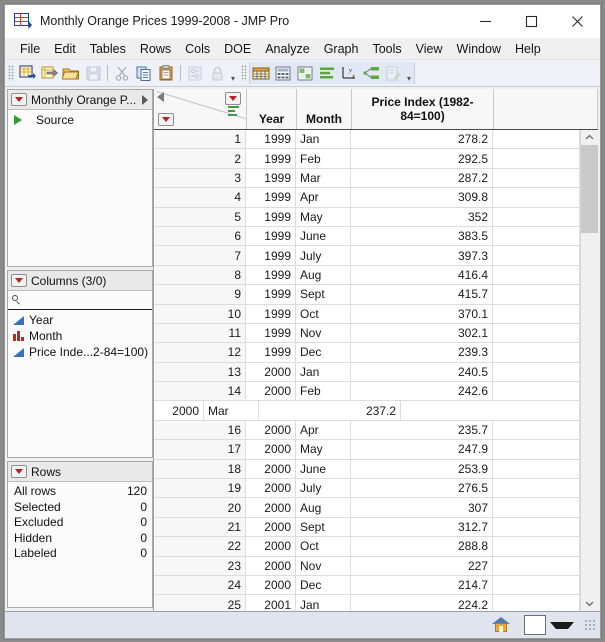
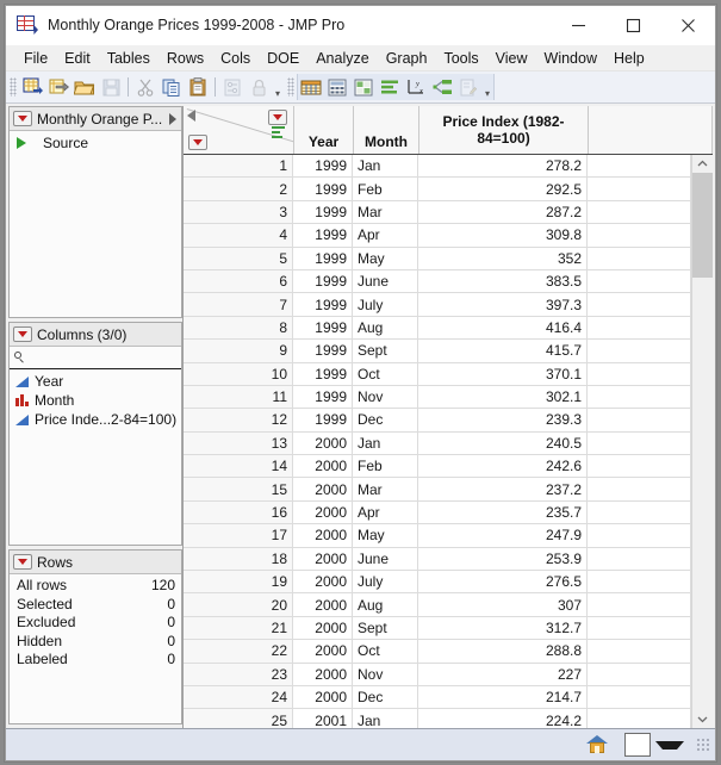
  Monthly Orange Prices 1999-2008 - JMP Pro
  File
  Edit
  Tables
  Rows
  Cols
  DOE
  Analyze
  Graph
  Tools
  View
  Window
  Help
  ▾
  ▾
  Monthly Orange P...
  Source
  Columns (3/0)
  Year
  Month
  Price Inde...2-84=100)
  Rows
  All rows
  120
  Selected
  0
  Excluded
  0
  Hidden
  0
  Labeled
  0
  Year
  Month
  Price Index (1982-84=100)
  1
  1999
  Jan
  278.2
  2
  1999
  Feb
  292.5
  3
  1999
  Mar
  287.2
  4
  1999
  Apr
  309.8
  5
  1999
  May
  352
  6
  1999
  June
  383.5
  7
  1999
  July
  397.3
  8
  1999
  Aug
  416.4
  9
  1999
  Sept
  415.7
  10
  1999
  Oct
  370.1
  11
  1999
  Nov
  302.1
  12
  1999
  Dec
  239.3
  13
  2000
  Jan
  240.5
  14
  2000
  Feb
  242.6
+ 15
  2000
  Mar
  237.2
  16
  2000
  Apr
  235.7
  17
  2000
  May
  247.9
  18
  2000
  June
  253.9
  19
  2000
  July
  276.5
  20
  2000
  Aug
  307
  21
  2000
  Sept
  312.7
  22
  2000
  Oct
  288.8
  23
  2000
  Nov
  227
  24
  2000
  Dec
  214.7
  25
  2001
  Jan
  224.2
